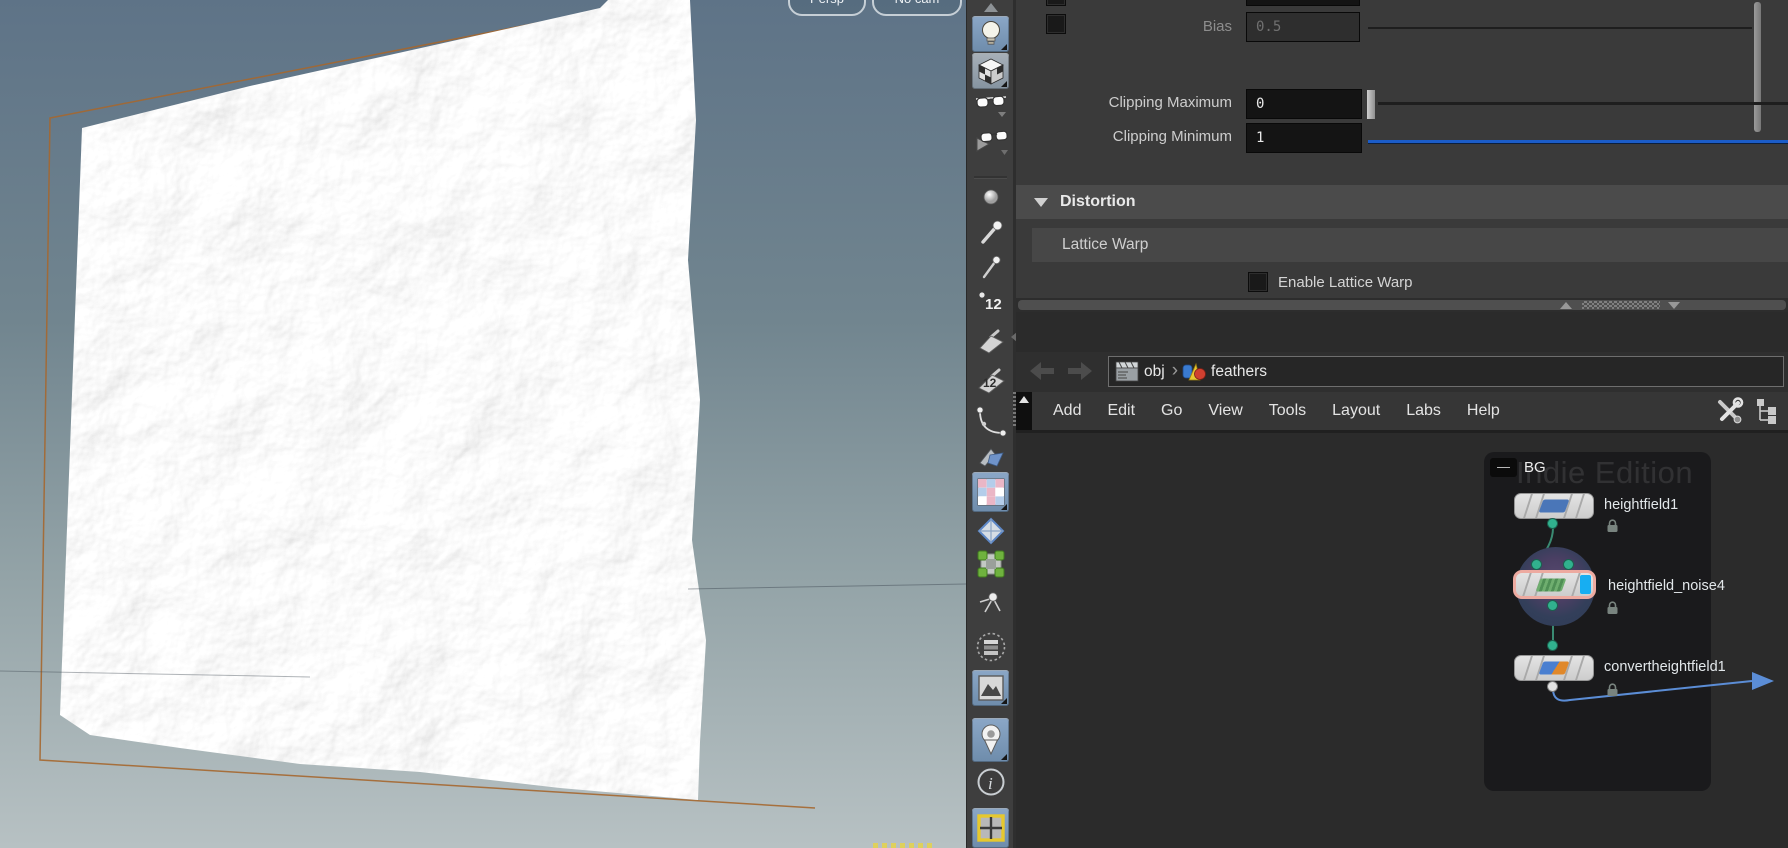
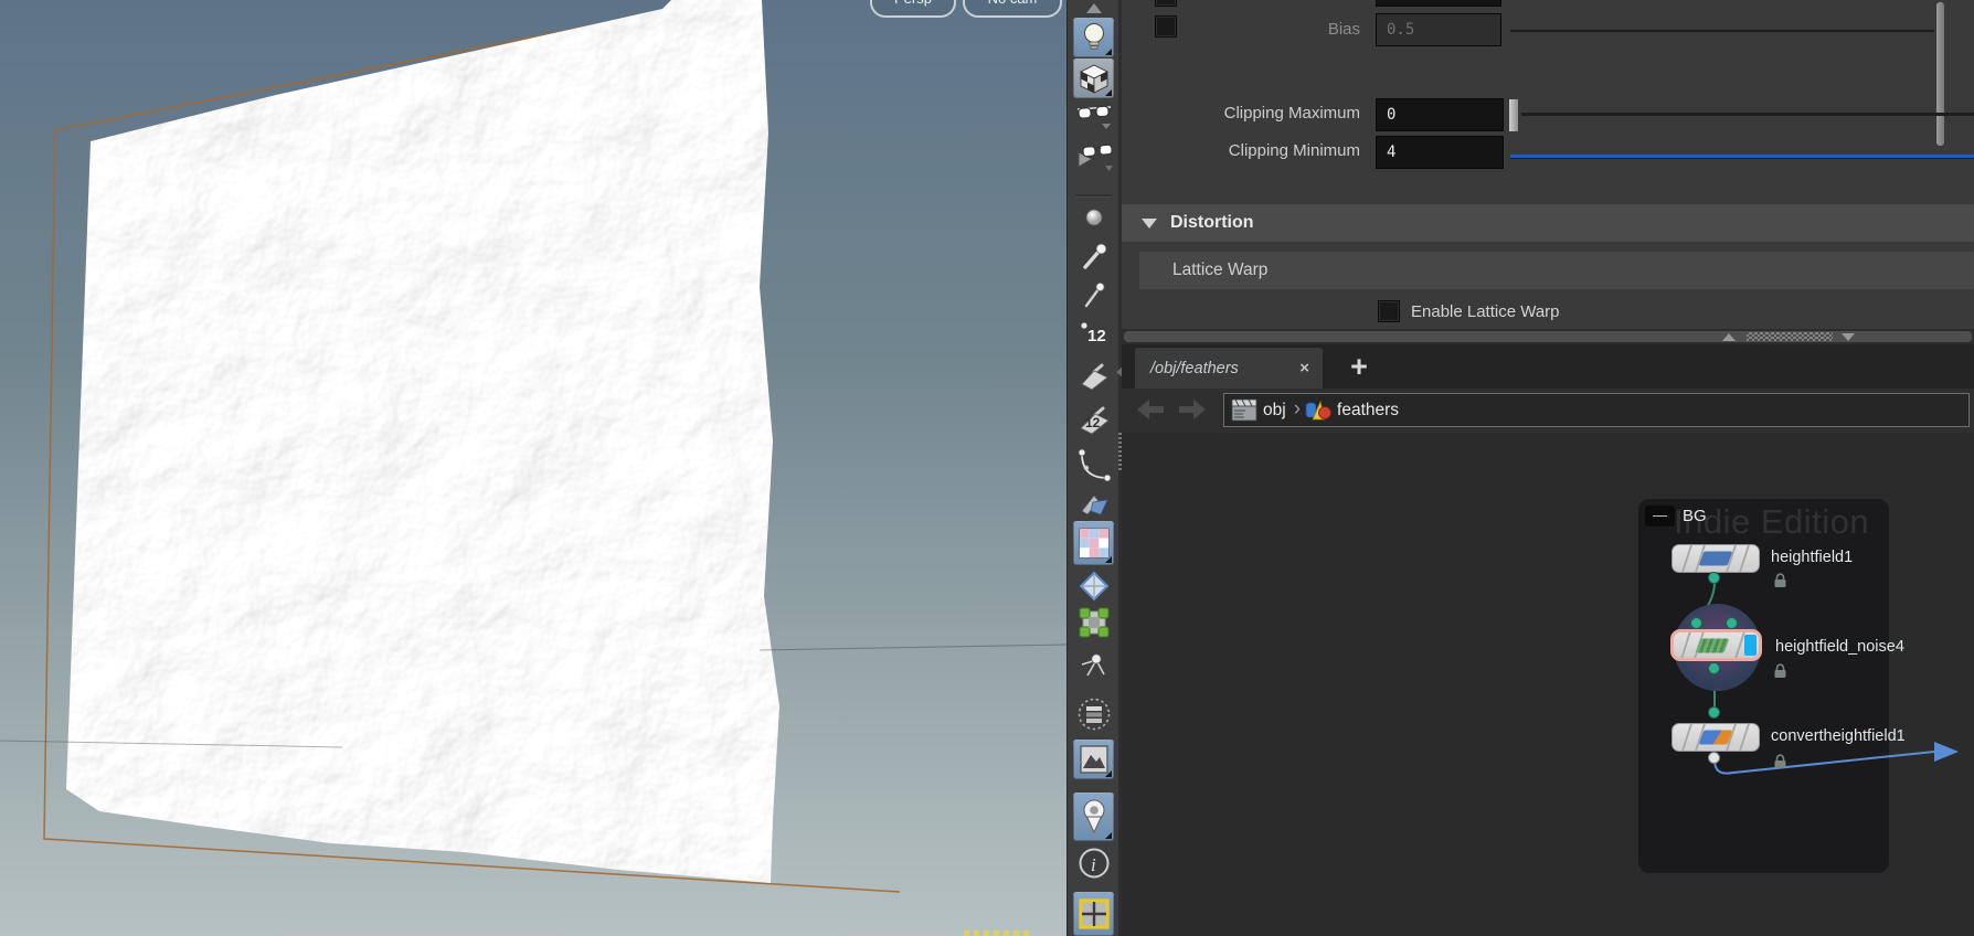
  12
  12
  i
  Bias
  0.5
  Clipping Maximum
  0
  Clipping Minimum
- 1
+ 4
  Distortion
  Lattice Warp
  Enable Lattice Warp
+ /obj/feathers
+ ×
+ +
  obj
  ›
  feathers
- Add
- Edit
- Go
- View
- Tools
- Layout
- Labs
- Help
  Indie Edition
  —
  BG
  heightfield1
  heightfield_noise4
  convertheightfield1
